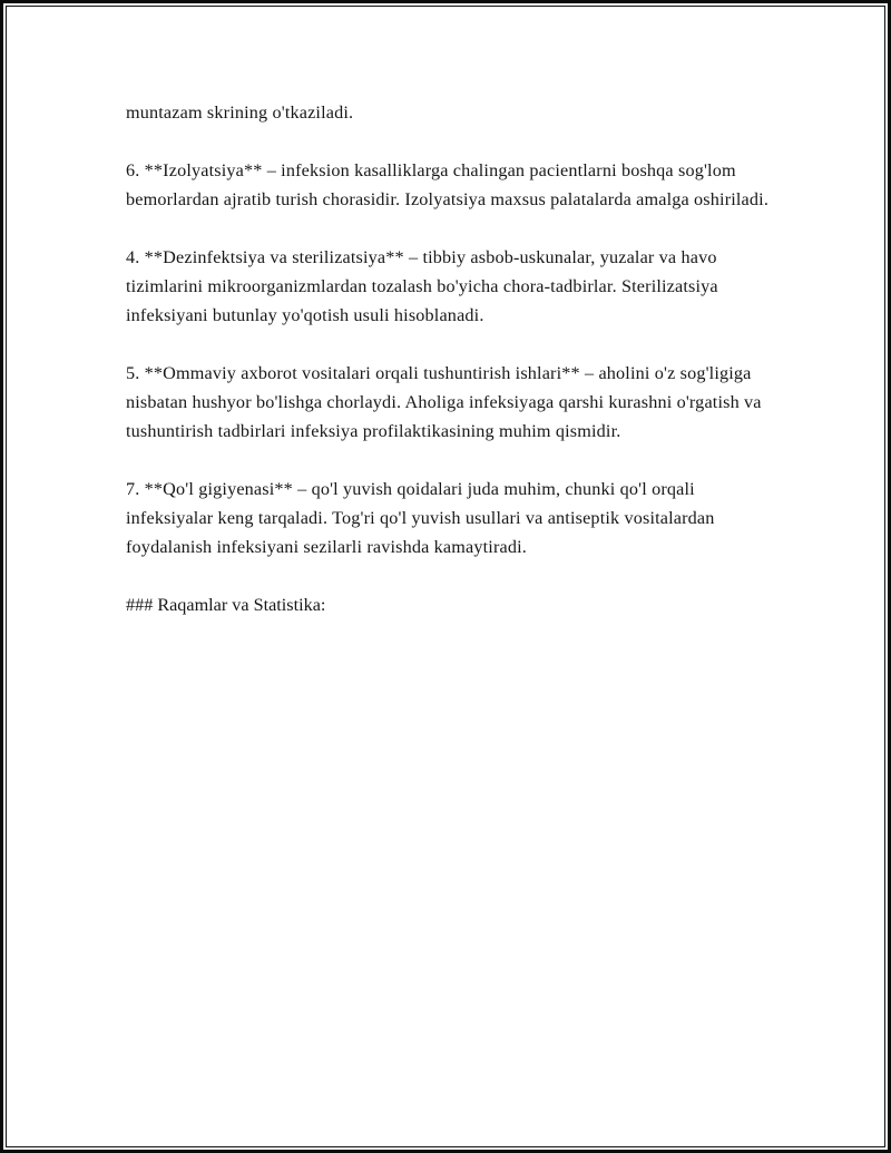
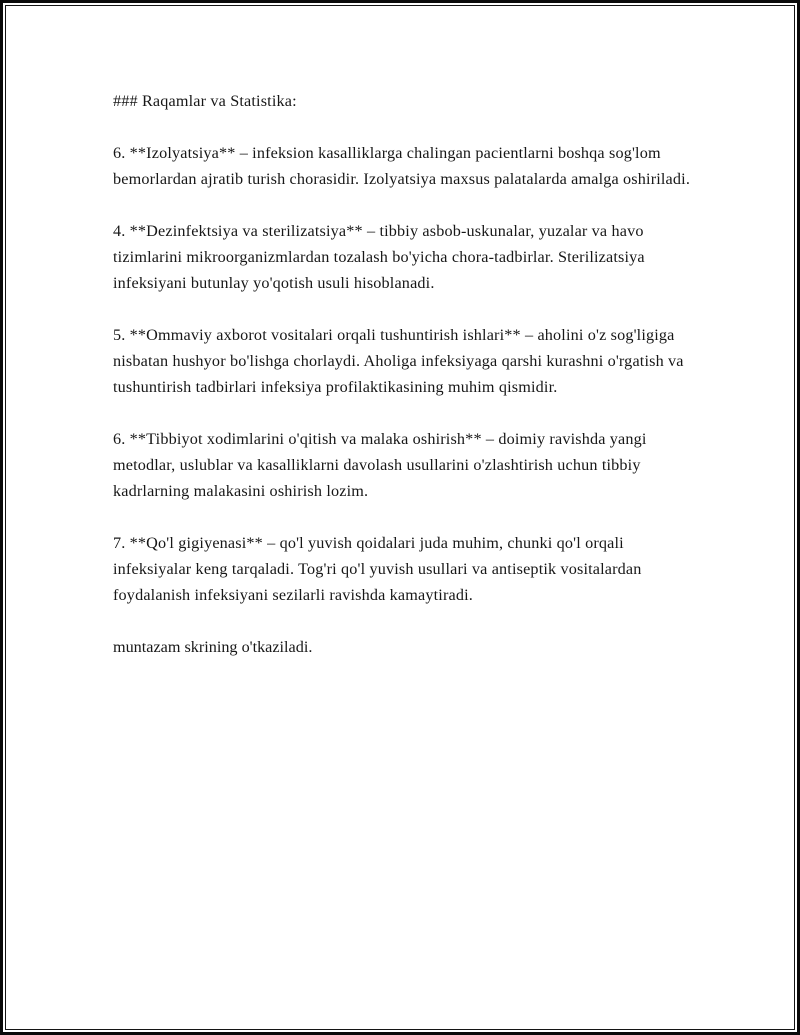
- muntazam skrining o'tkaziladi.
+ ### Raqamlar va Statistika:
  6. **Izolyatsiya** – infeksion kasalliklarga chalingan pacientlarni boshqa sog'lom bemorlardan ajratib turish chorasidir. Izolyatsiya maxsus palatalarda amalga oshiriladi.
  4. **Dezinfektsiya va sterilizatsiya** – tibbiy asbob-uskunalar, yuzalar va havo tizimlarini mikroorganizmlardan tozalash bo'yicha chora-tadbirlar. Sterilizatsiya infeksiyani butunlay yo'qotish usuli hisoblanadi.
  5. **Ommaviy axborot vositalari orqali tushuntirish ishlari** – aholini o'z sog'ligiga nisbatan hushyor bo'lishga chorlaydi. Aholiga infeksiyaga qarshi kurashni o'rgatish va tushuntirish tadbirlari infeksiya profilaktikasining muhim qismidir.
+ 6. **Tibbiyot xodimlarini o'qitish va malaka oshirish** – doimiy ravishda yangi metodlar, uslublar va kasalliklarni davolash usullarini o'zlashtirish uchun tibbiy kadrlarning malakasini oshirish lozim.
  7. **Qo'l gigiyenasi** – qo'l yuvish qoidalari juda muhim, chunki qo'l orqali infeksiyalar keng tarqaladi. Tog'ri qo'l yuvish usullari va antiseptik vositalardan foydalanish infeksiyani sezilarli ravishda kamaytiradi.
- ### Raqamlar va Statistika:
+ muntazam skrining o'tkaziladi.
